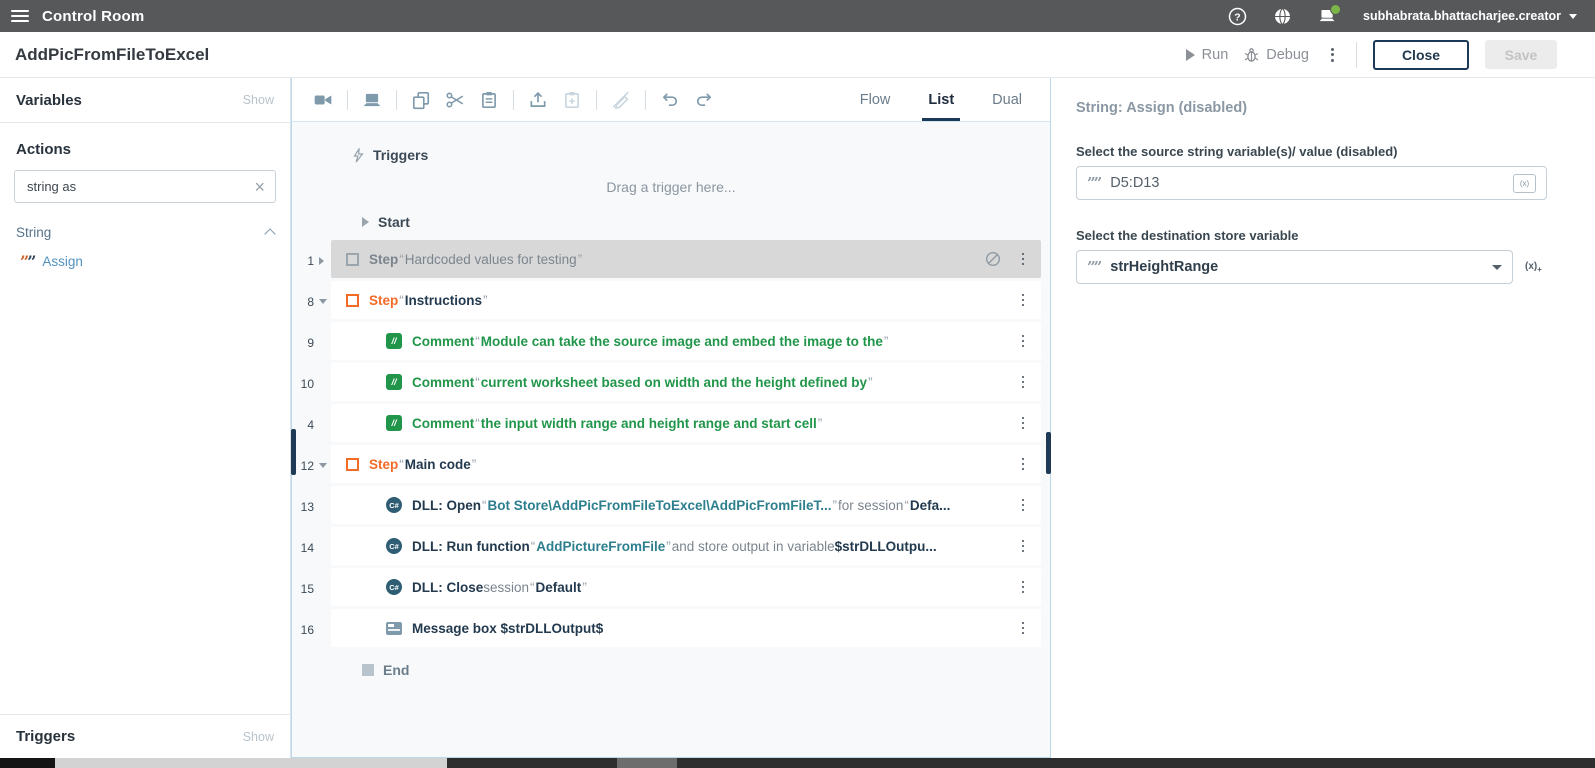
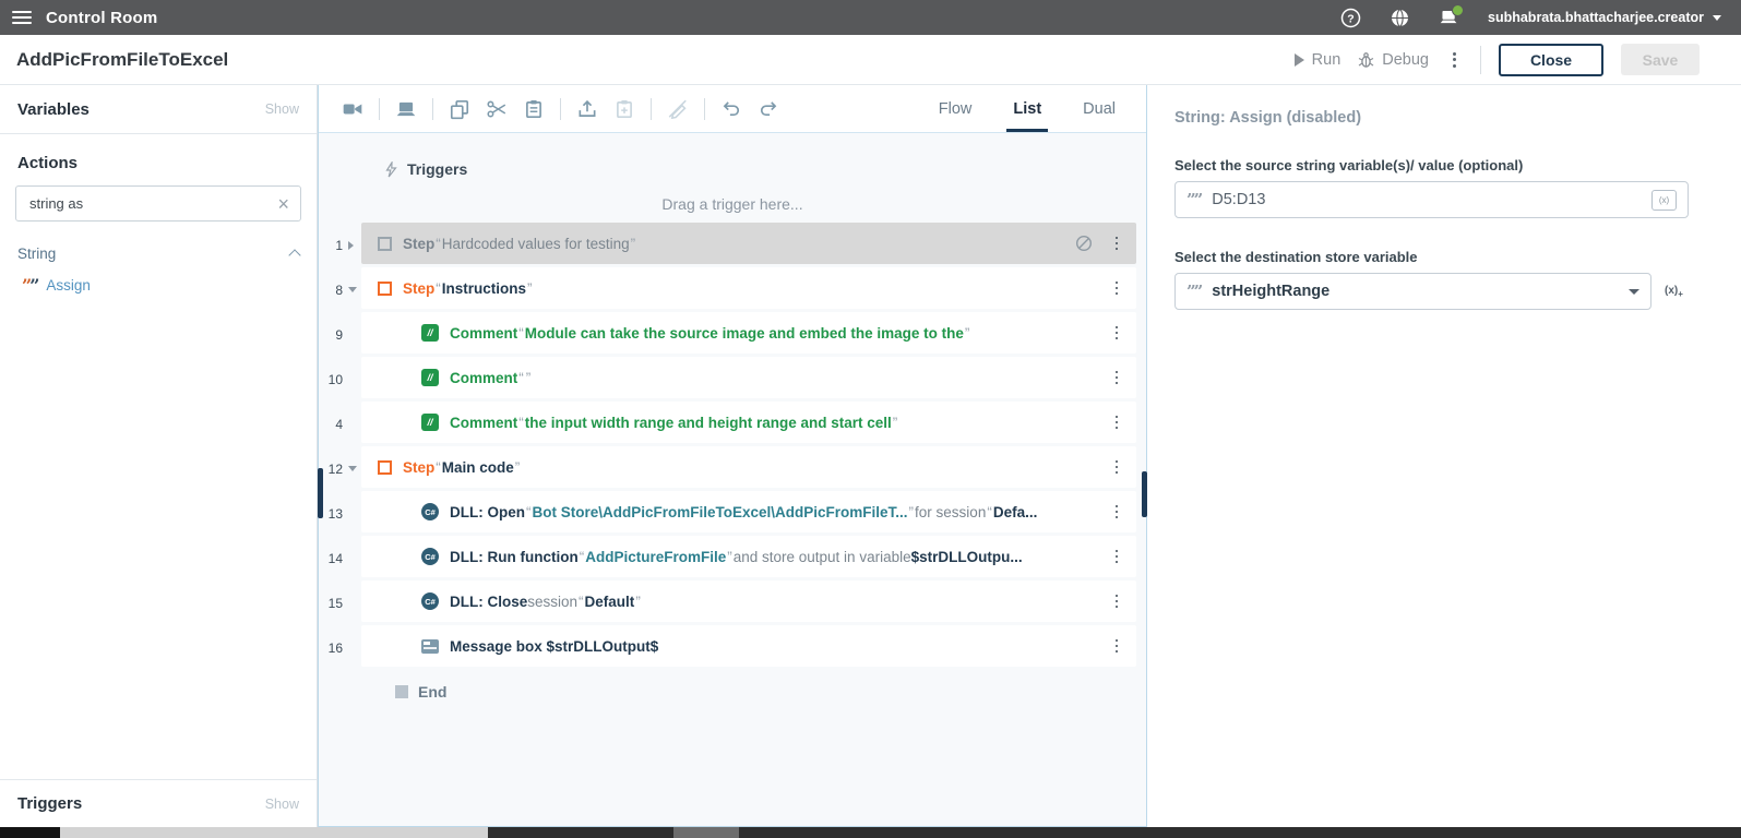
  Control Room
  ?
  subhabrata.bhattacharjee.creator
  AddPicFromFileToExcel
  Run
  Debug
  Close
  Save
  Variables
  Show
  Actions
  string as
  ×
  String
  ””
  Assign
  Triggers
  Show
  Flow
  List
  Dual
  Triggers
  Drag a trigger here...
- Start
  1
  Step
  “
  Hardcoded values for testing
  ”
  8
  Step
  “
  Instructions
  ”
  9
  //
  Comment
  “
  Module can take the source image and embed the image to the
  ”
  10
  //
  Comment
  “
- current worksheet based on width and the height defined by
  ”
  4
  //
  Comment
  “
  the input width range and height range and start cell
  ”
  12
  Step
  “
  Main code
  ”
  13
  C#
  DLL: Open
  “
  Bot Store\AddPicFromFileToExcel\AddPicFromFileT...
  ”
  for session
  “
  Defa...
  14
  C#
  DLL: Run function
  “
  AddPictureFromFile
  ”
  and store output in variable
  $strDLLOutpu...
  15
  C#
  DLL: Close
  session
  “
  Default
  ”
  16
  Message box $strDLLOutput$
  End
  String: Assign (disabled)
- Select the source string variable(s)/ value (disabled)
+ Select the source string variable(s)/ value (optional)
  ””
  D5:D13
  (x)
  Select the destination store variable
  ””
  strHeightRange
  (x)+
